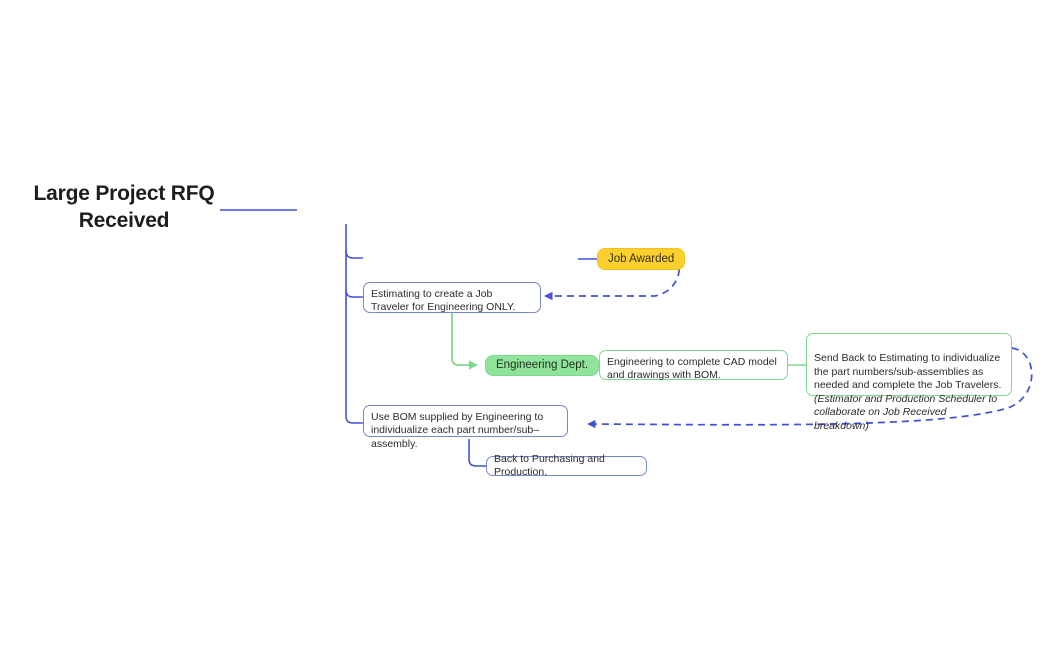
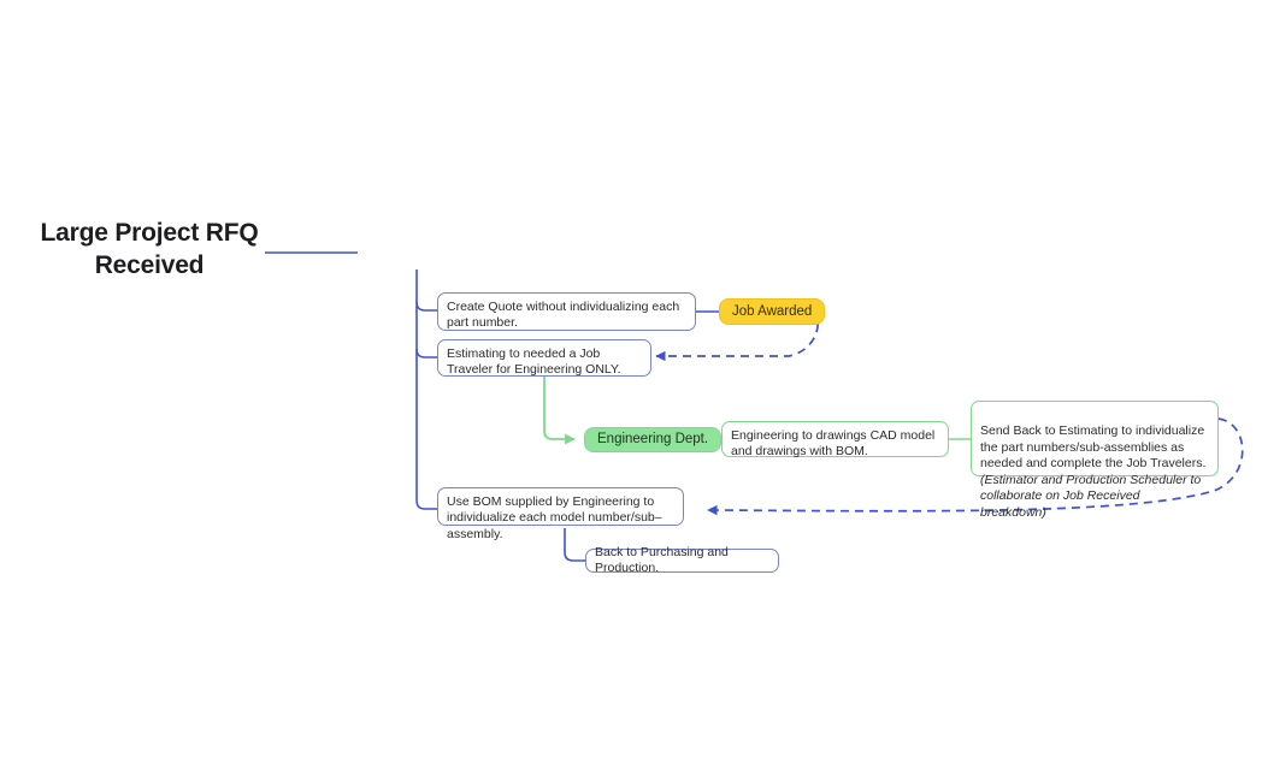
  Large Project RFQ Received
+ Create Quote without individualizing each part number.
  Job Awarded
- Estimating to create a Job Traveler for Engineering ONLY.
+ Estimating to needed a Job Traveler for Engineering ONLY.
  Engineering Dept.
- Engineering to complete CAD model and drawings with BOM.
+ Engineering to drawings CAD model and drawings with BOM.
  Send Back to Estimating to individualize the part numbers/sub-assemblies as needed and complete the Job Travelers. (Estimator and Production Scheduler to collaborate on Job Received breakdown)
- Use BOM supplied by Engineering to individualize each part number/sub–assembly.
+ Use BOM supplied by Engineering to individualize each model number/sub–assembly.
  Back to Purchasing and Production.
